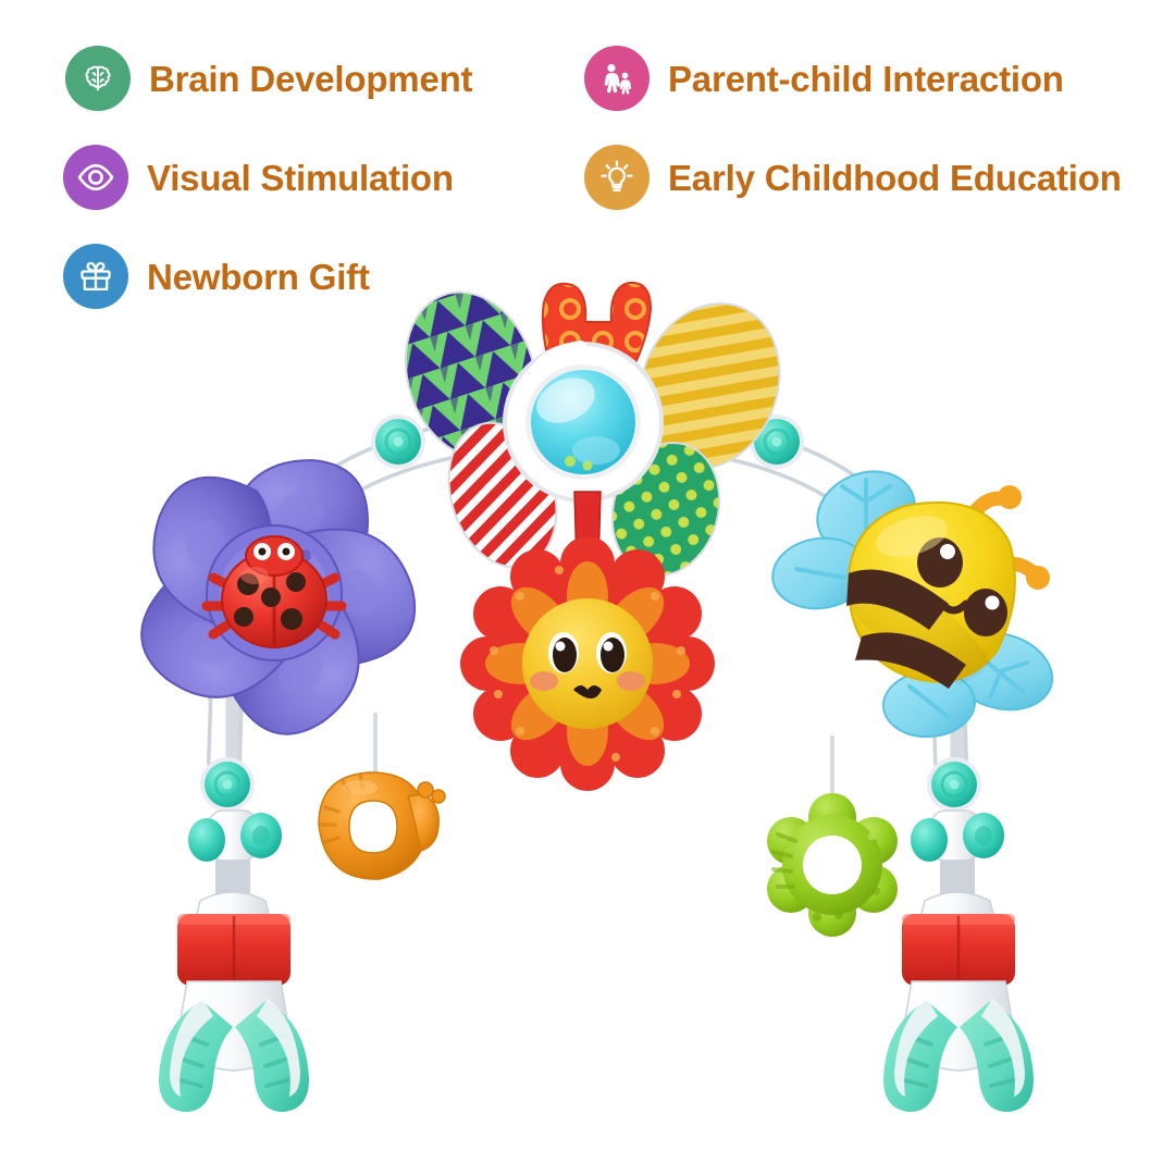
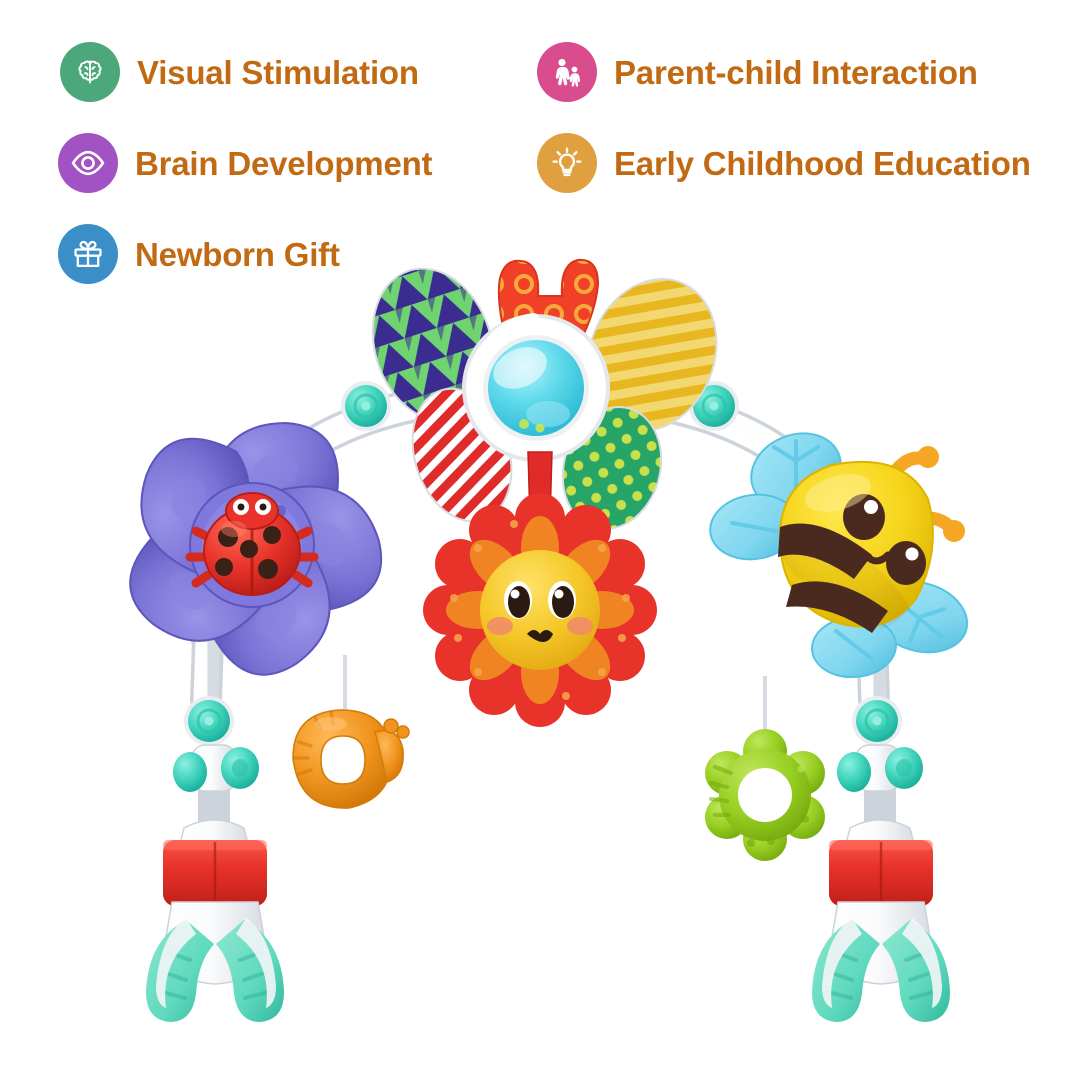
- Brain Development
+ Visual Stimulation
  Parent-child Interaction
- Visual Stimulation
+ Brain Development
  Early Childhood Education
  Newborn Gift
